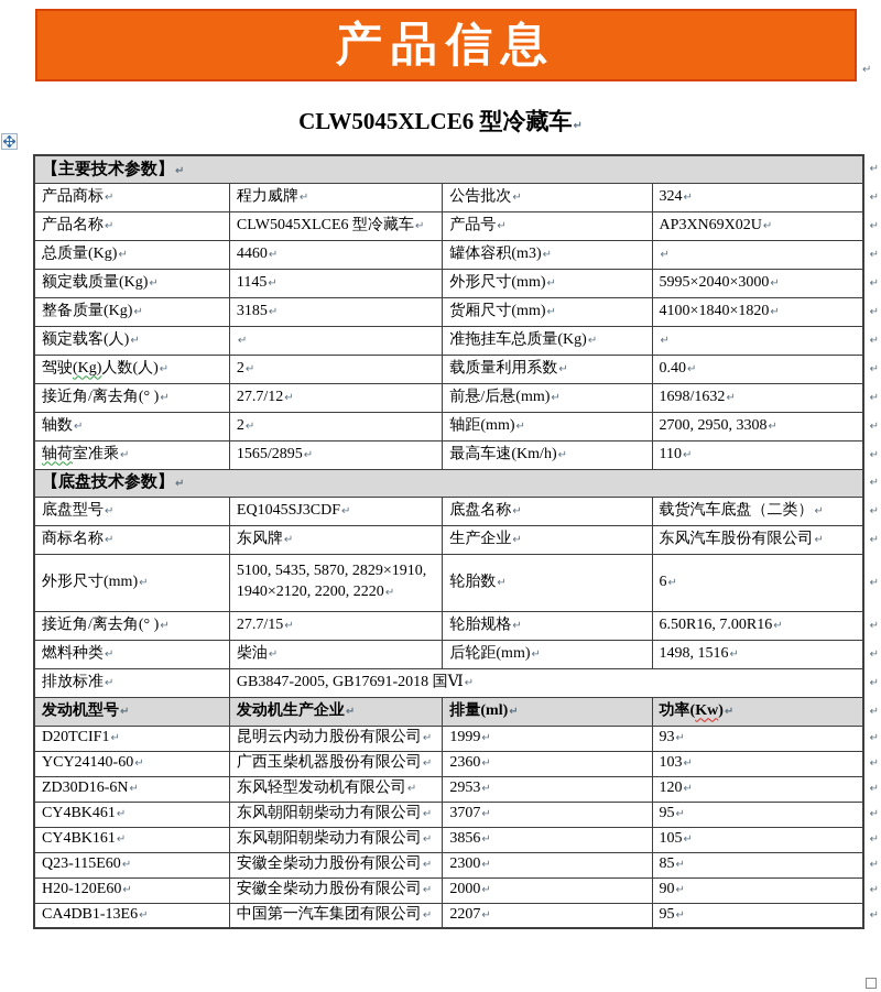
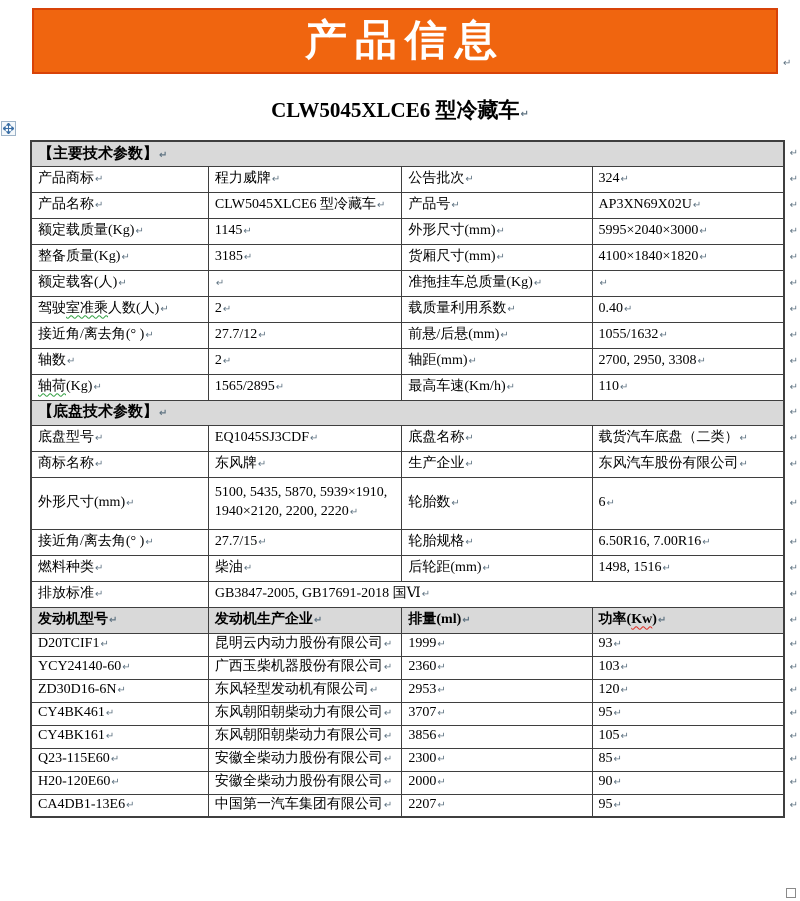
  产品信息
  ↵
  CLW5045XLCE6 型冷藏车↵
  【主要技术参数】↵	↵
  产品商标↵	程力威牌↵	公告批次↵	324↵	↵
  产品名称↵	CLW5045XLCE6 型冷藏车↵	产品号↵	AP3XN69X02U↵	↵
- 总质量(Kg)↵	4460↵	罐体容积(m3)↵	↵	↵
  额定载质量(Kg)↵	1145↵	外形尺寸(mm)↵	5995×2040×3000↵	↵
  整备质量(Kg)↵	3185↵	货厢尺寸(mm)↵	4100×1840×1820↵	↵
  额定载客(人)↵	↵	准拖挂车总质量(Kg)↵	↵	↵
- 驾驶(Kg)人数(人)↵	2↵	载质量利用系数↵	0.40↵	↵
+ 驾驶室准乘人数(人)↵	2↵	载质量利用系数↵	0.40↵	↵
- 接近角/离去角(° )↵	27.7/12↵	前悬/后悬(mm)↵	1698/1632↵	↵
+ 接近角/离去角(° )↵	27.7/12↵	前悬/后悬(mm)↵	1055/1632↵	↵
  轴数↵	2↵	轴距(mm)↵	2700, 2950, 3308↵	↵
- 轴荷室准乘↵	1565/2895↵	最高车速(Km/h)↵	110↵	↵
+ 轴荷(Kg)↵	1565/2895↵	最高车速(Km/h)↵	110↵	↵
  【底盘技术参数】↵	↵
  底盘型号↵	EQ1045SJ3CDF↵	底盘名称↵	载货汽车底盘（二类）↵	↵
  商标名称↵	东风牌↵	生产企业↵	东风汽车股份有限公司↵	↵
- 外形尺寸(mm)↵	5100, 5435, 5870, 2829×1910, 1940×2120, 2200, 2220↵	轮胎数↵	6↵	↵
+ 外形尺寸(mm)↵	5100, 5435, 5870, 5939×1910, 1940×2120, 2200, 2220↵	轮胎数↵	6↵	↵
  接近角/离去角(° )↵	27.7/15↵	轮胎规格↵	6.50R16, 7.00R16↵	↵
  燃料种类↵	柴油↵	后轮距(mm)↵	1498, 1516↵	↵
  排放标准↵	GB3847-2005, GB17691-2018 国Ⅵ↵	↵
  发动机型号↵	发动机生产企业↵	排量(ml)↵	功率(Kw)↵	↵
  D20TCIF1↵	昆明云内动力股份有限公司↵	1999↵	93↵	↵
  YCY24140-60↵	广西玉柴机器股份有限公司↵	2360↵	103↵	↵
  ZD30D16-6N↵	东风轻型发动机有限公司↵	2953↵	120↵	↵
  CY4BK461↵	东风朝阳朝柴动力有限公司↵	3707↵	95↵	↵
  CY4BK161↵	东风朝阳朝柴动力有限公司↵	3856↵	105↵	↵
  Q23-115E60↵	安徽全柴动力股份有限公司↵	2300↵	85↵	↵
  H20-120E60↵	安徽全柴动力股份有限公司↵	2000↵	90↵	↵
  CA4DB1-13E6↵	中国第一汽车集团有限公司↵	2207↵	95↵	↵
